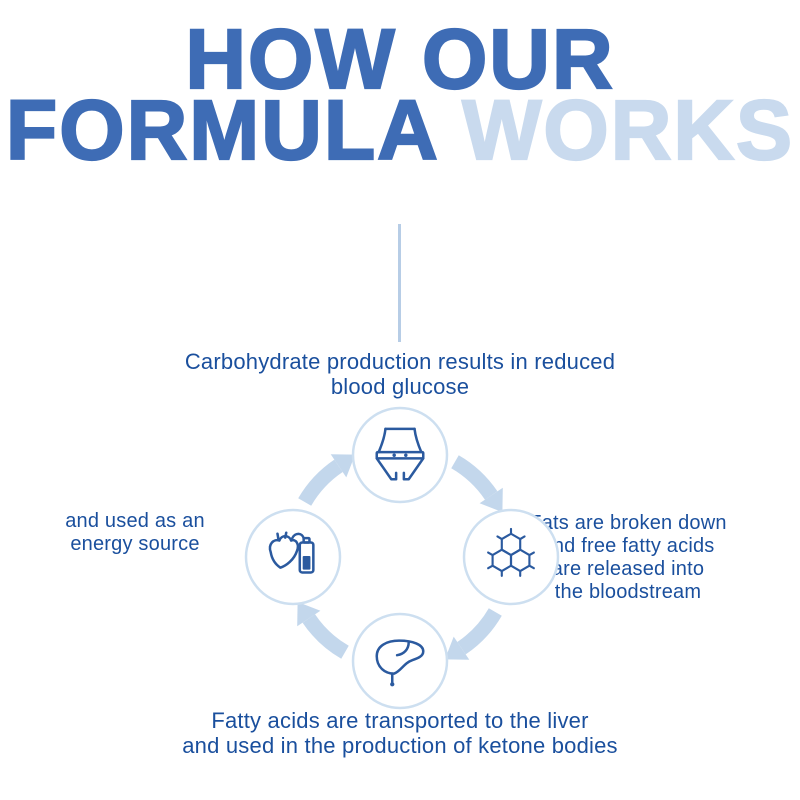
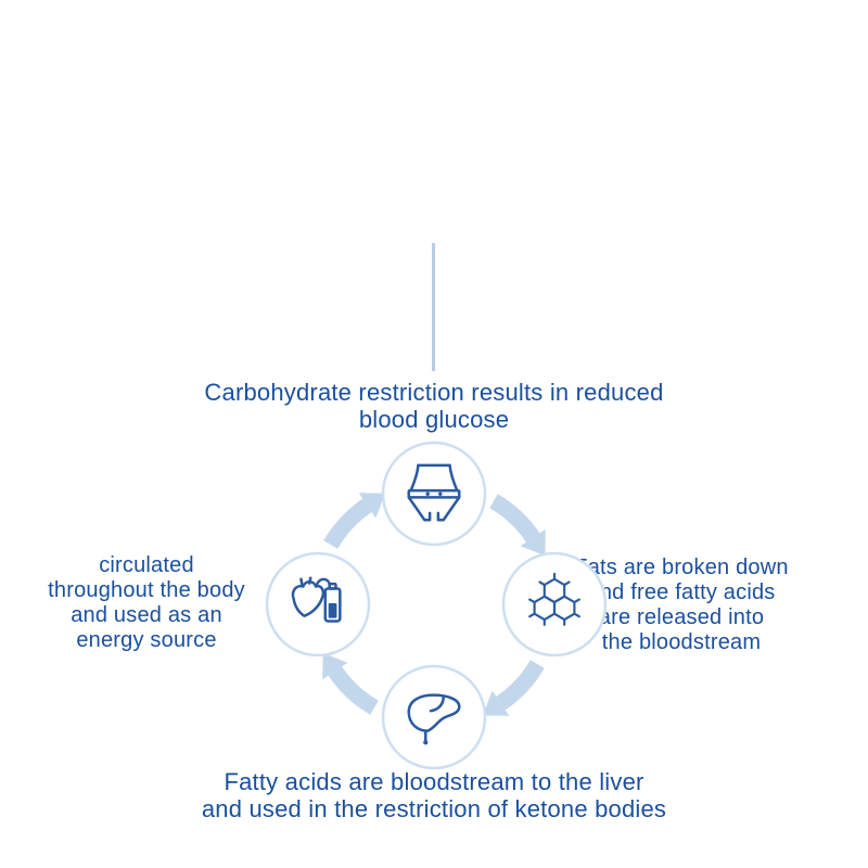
- HOW OUR
- FORMULA WORKS
- Carbohydrate production results in reduced
+ Carbohydrate restriction results in reduced
  blood glucose
  ats are broken down
  nd free fatty acids
  re released into
  the bloodstream
- Fatty acids are transported to the liver
+ Fatty acids are bloodstream to the liver
- and used in the production of ketone bodies
+ and used in the restriction of ketone bodies
+ circulated
+ throughout the body
  and used as an
  energy source
